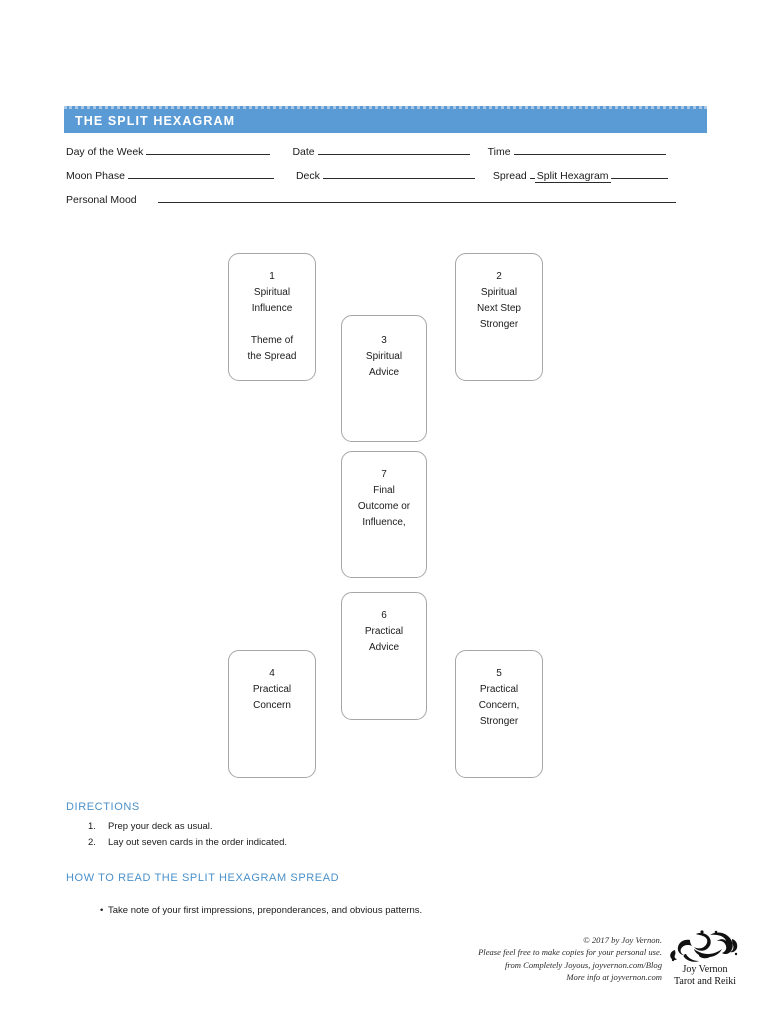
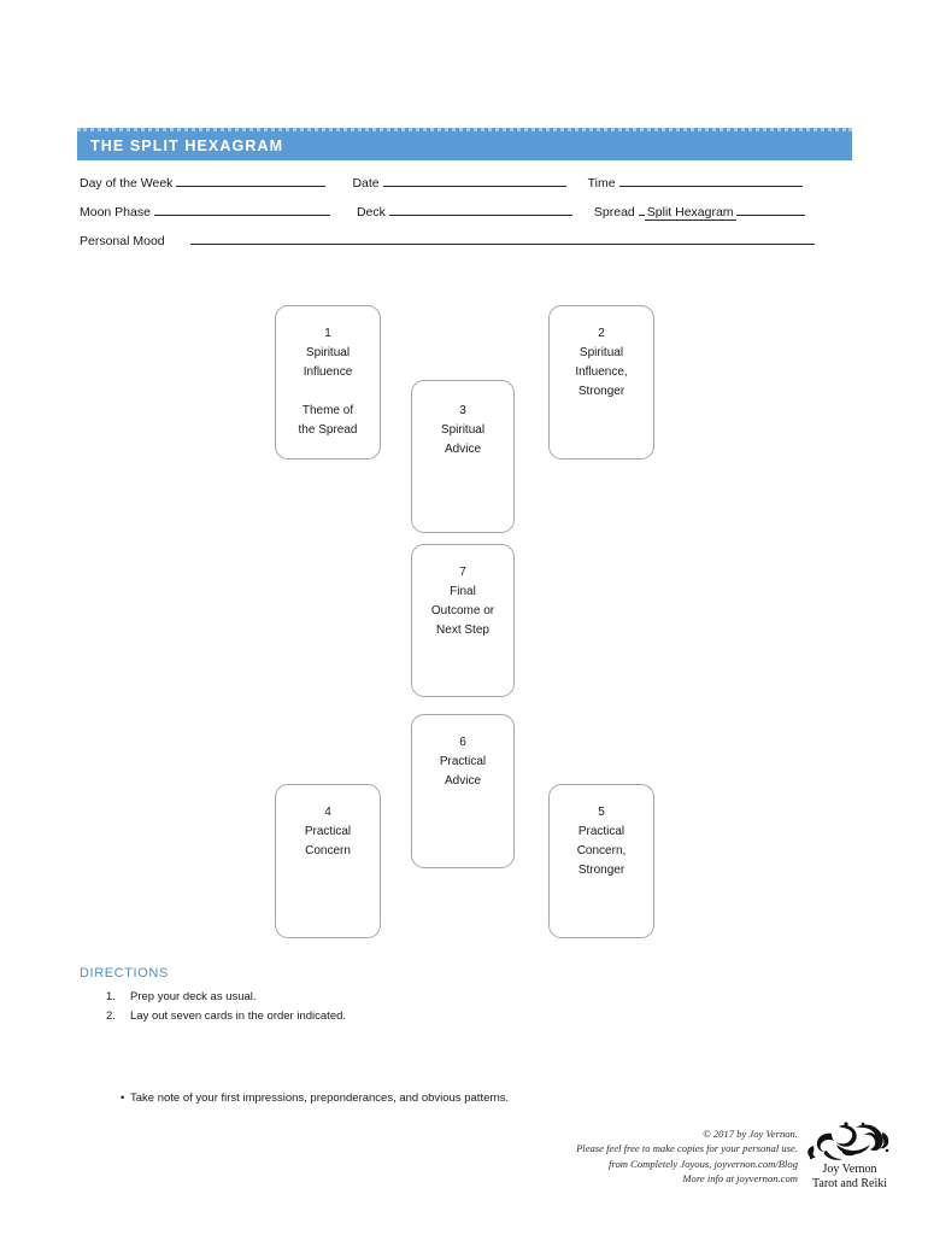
  THE SPLIT HEXAGRAM
  Day of the Week
  Date
  Time
  Moon Phase
  Deck
  Spread
  Split Hexagram
  Personal Mood
  1
  Spiritual
  Influence Theme of
  the Spread
  2
  Spiritual
- Next Step
+ Influence,
  Stronger
  3
  Spiritual
  Advice
  7
  Final
  Outcome or
- Influence,
+ Next Step
  6
  Practical
  Advice
  4
  Practical
  Concern
  5
  Practical
  Concern,
  Stronger
  DIRECTIONS
  1.
  Prep your deck as usual.
  2.
  Lay out seven cards in the order indicated.
- HOW TO READ THE SPLIT HEXAGRAM SPREAD
  •
  Take note of your first impressions, preponderances, and obvious patterns.
  © 2017 by Joy Vernon.
  Please feel free to make copies for your personal use.
  from Completely Joyous, joyvernon.com/Blog
  More info at joyvernon.com
  Joy Vernon
  Tarot and Reiki
